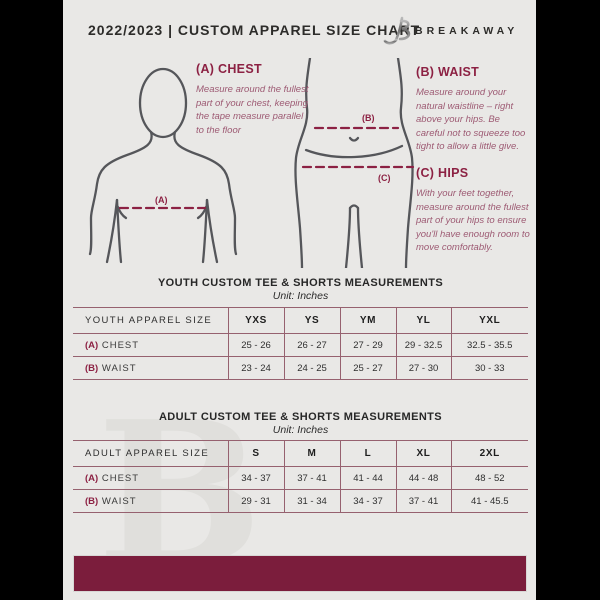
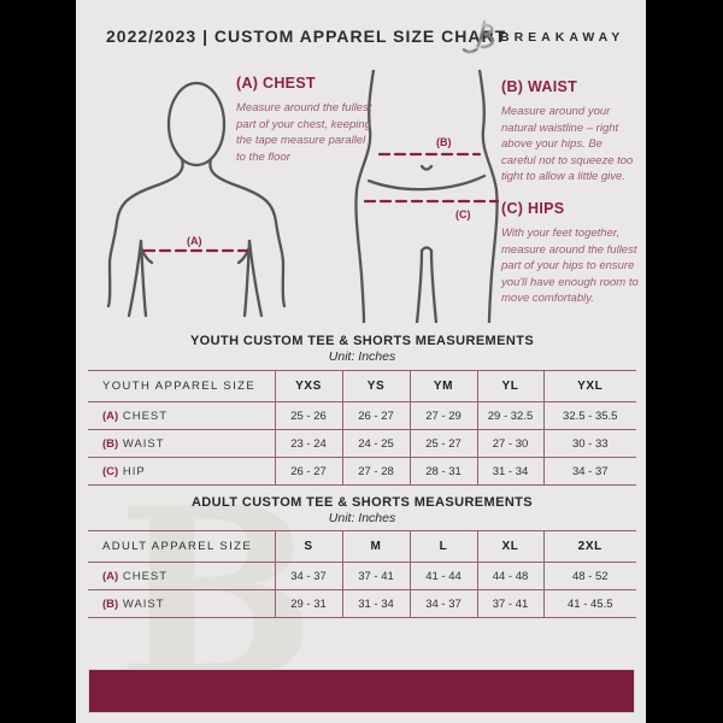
  B
  2022/2023 | CUSTOM APPAREL SIZE CHAT
  BREAKAWAY
  (A)
  (B)
  (C)
  (A) CHEST
  Measure around the fullest part of your chest, keeping the tape measure parallel to the floor
  (B) WAIST
  Measure around your natural waistline – right above your hips. Be careful not to squeeze too tight to allow a little give.
  (C) HIPS
  With your feet together, measure around the fullest part of your hips to ensure you'll have enough room to move comfortably.
  YOUTH CUSTOM TEE & SHORTS MEASUREMENTS
  Unit: Inches
  YOUTH APPAREL SIZE	YXS	YS	YM	YL	YXL
  (A) CHEST	25 - 26	26 - 27	27 - 29	29 - 32.5	32.5 - 35.5
  (B) WAIST	23 - 24	24 - 25	25 - 27	27 - 30	30 - 33
+ (C) HIP	26 - 27	27 - 28	28 - 31	31 - 34	34 - 37
  ADULT CUSTOM TEE & SHORTS MEASUREMENTS
  Unit: Inches
  ADULT APPAREL SIZE	S	M	L	XL	2XL
  (A) CHEST	34 - 37	37 - 41	41 - 44	44 - 48	48 - 52
  (B) WAIST	29 - 31	31 - 34	34 - 37	37 - 41	41 - 45.5
